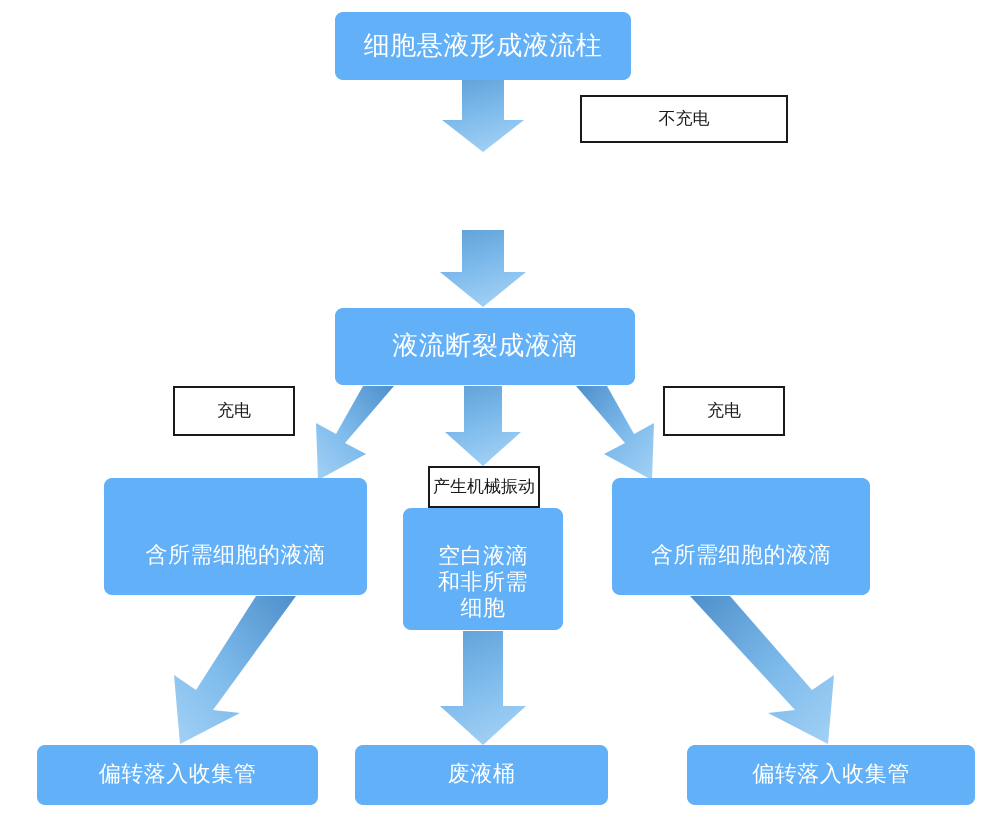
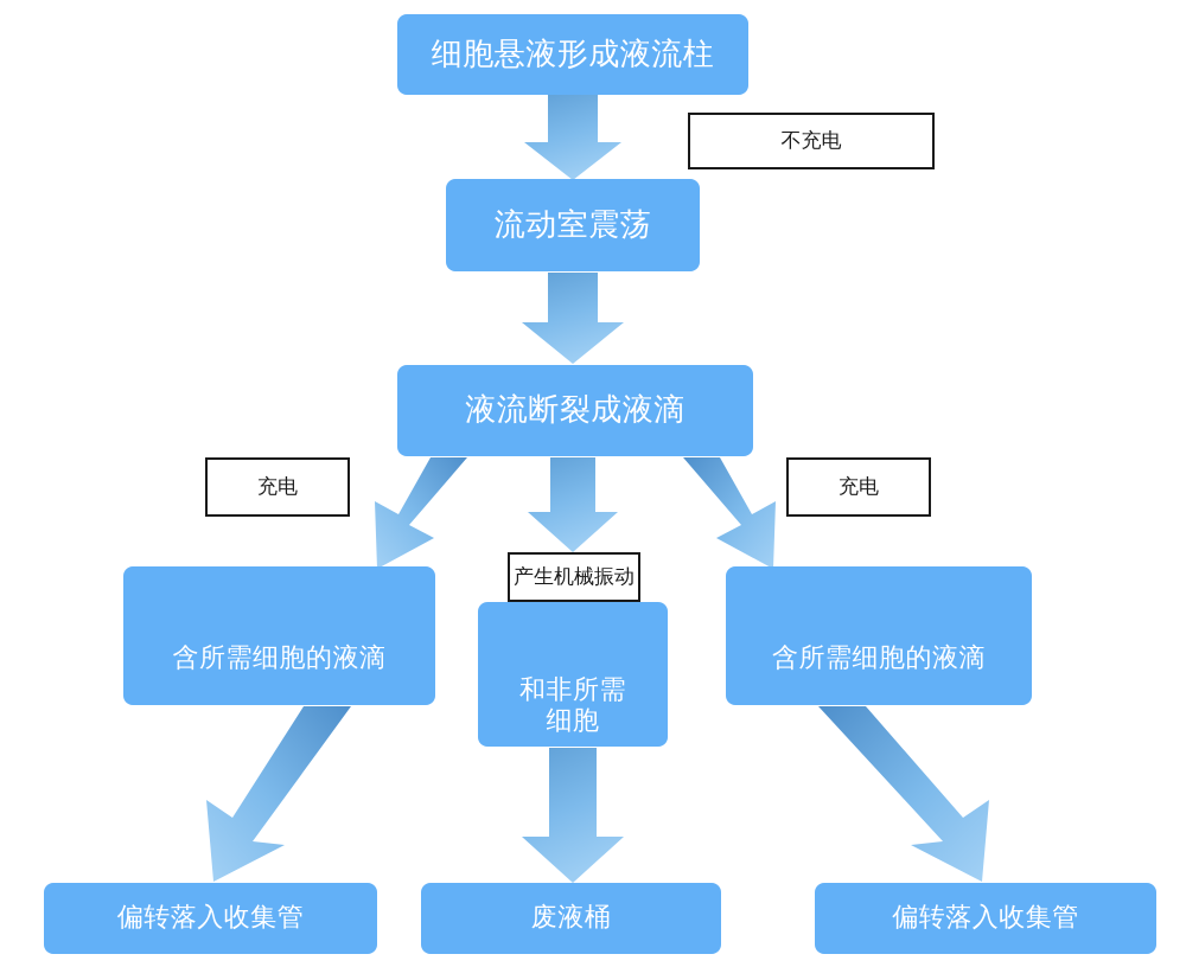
  细胞悬液形成液流柱
+ 流动室震荡
  液流断裂成液滴
  含所需细胞的液滴
- 空白液滴
  和非所需
  细胞
  含所需细胞的液滴
  偏转落入收集管
  废液桶
  偏转落入收集管
  不充电
  充电
  充电
  产生机械振动
